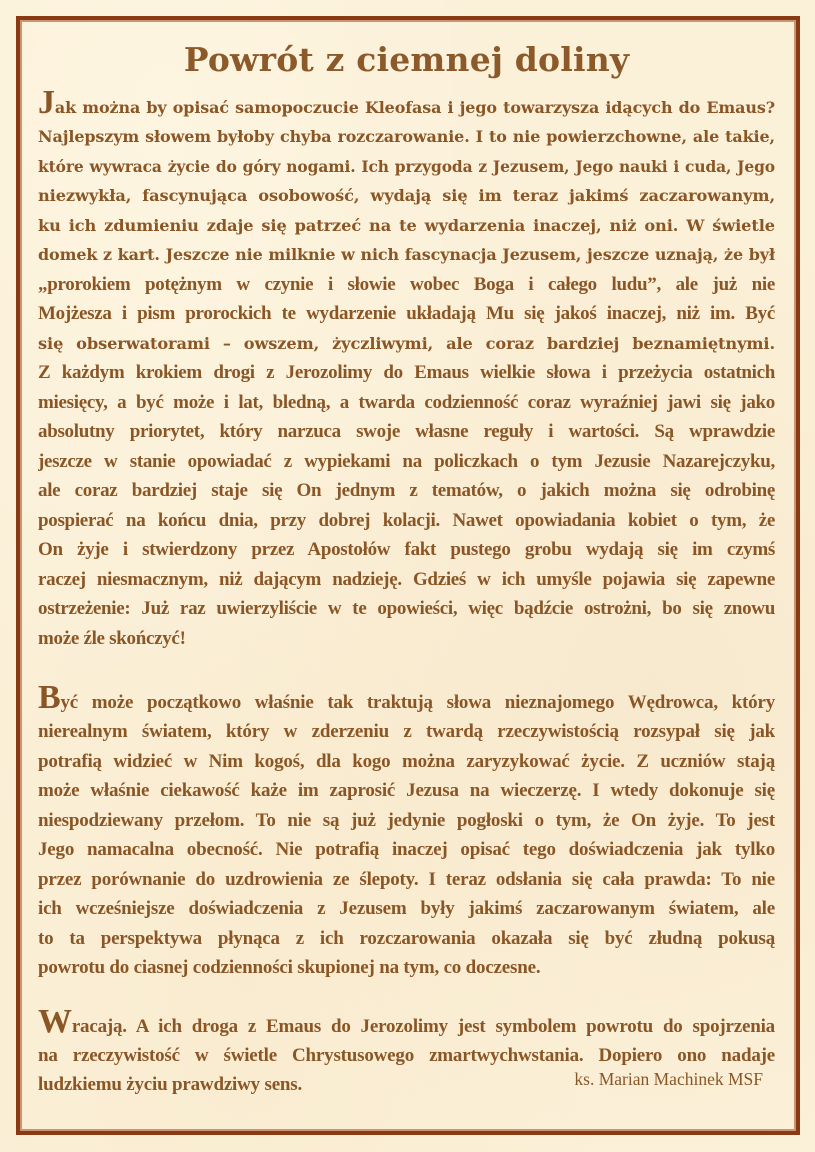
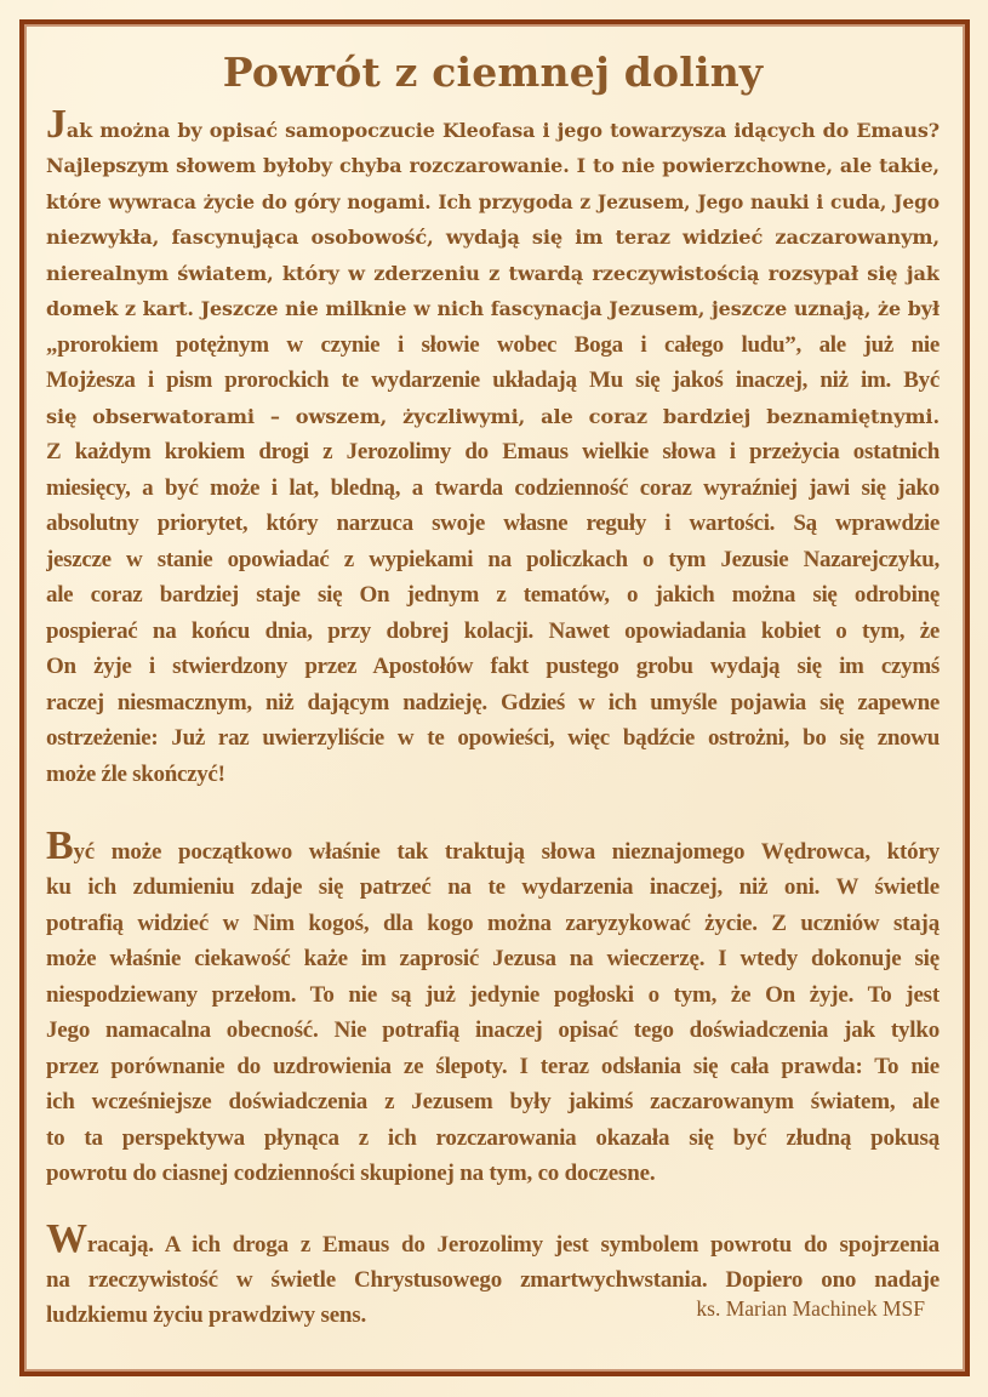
  Powrót z ciemnej doliny
  Jak można by opisać samopoczucie Kleofasa i jego towarzysza idących do Emaus?
  Najlepszym słowem byłoby chyba rozczarowanie. I to nie powierzchowne, ale takie,
  które wywraca życie do góry nogami. Ich przygoda z Jezusem, Jego nauki i cuda, Jego
- niezwykła, fascynująca osobowość, wydają się im teraz jakimś zaczarowanym,
+ niezwykła, fascynująca osobowość, wydają się im teraz widzieć zaczarowanym,
- ku ich zdumieniu zdaje się patrzeć na te wydarzenia inaczej, niż oni. W świetle
+ nierealnym światem, który w zderzeniu z twardą rzeczywistością rozsypał się jak
  domek z kart. Jeszcze nie milknie w nich fascynacja Jezusem, jeszcze uznają, że był
  „prorokiem potężnym w czynie i słowie wobec Boga i całego ludu”, ale już nie
  Mojżesza i pism prorockich te wydarzenie układają Mu się jakoś inaczej, niż im. Być
  się obserwatorami – owszem, życzliwymi, ale coraz bardziej beznamiętnymi.
  Z każdym krokiem drogi z Jerozolimy do Emaus wielkie słowa i przeżycia ostatnich
  miesięcy, a być może i lat, bledną, a twarda codzienność coraz wyraźniej jawi się jako
  absolutny priorytet, który narzuca swoje własne reguły i wartości. Są wprawdzie
  jeszcze w stanie opowiadać z wypiekami na policzkach o tym Jezusie Nazarejczyku,
  ale coraz bardziej staje się On jednym z tematów, o jakich można się odrobinę
  pospierać na końcu dnia, przy dobrej kolacji. Nawet opowiadania kobiet o tym, że
  On żyje i stwierdzony przez Apostołów fakt pustego grobu wydają się im czymś
  raczej niesmacznym, niż dającym nadzieję. Gdzieś w ich umyśle pojawia się zapewne
  ostrzeżenie: Już raz uwierzyliście w te opowieści, więc bądźcie ostrożni, bo się znowu
  może źle skończyć!
  Być może początkowo właśnie tak traktują słowa nieznajomego Wędrowca, który
- nierealnym światem, który w zderzeniu z twardą rzeczywistością rozsypał się jak
+ ku ich zdumieniu zdaje się patrzeć na te wydarzenia inaczej, niż oni. W świetle
  potrafią widzieć w Nim kogoś, dla kogo można zaryzykować życie. Z uczniów stają
  może właśnie ciekawość każe im zaprosić Jezusa na wieczerzę. I wtedy dokonuje się
  niespodziewany przełom. To nie są już jedynie pogłoski o tym, że On żyje. To jest
  Jego namacalna obecność. Nie potrafią inaczej opisać tego doświadczenia jak tylko
  przez porównanie do uzdrowienia ze ślepoty. I teraz odsłania się cała prawda: To nie
  ich wcześniejsze doświadczenia z Jezusem były jakimś zaczarowanym światem, ale
  to ta perspektywa płynąca z ich rozczarowania okazała się być złudną pokusą
  powrotu do ciasnej codzienności skupionej na tym, co doczesne.
  Wracają. A ich droga z Emaus do Jerozolimy jest symbolem powrotu do spojrzenia
  na rzeczywistość w świetle Chrystusowego zmartwychwstania. Dopiero ono nadaje
  ludzkiemu życiu prawdziwy sens.
  ks. Marian Machinek MSF
